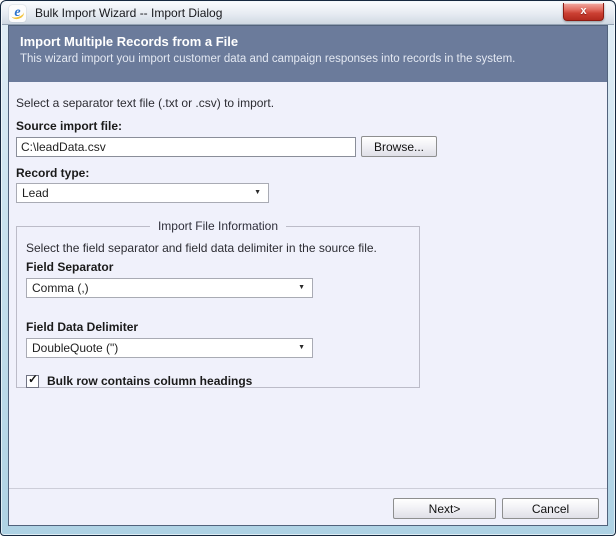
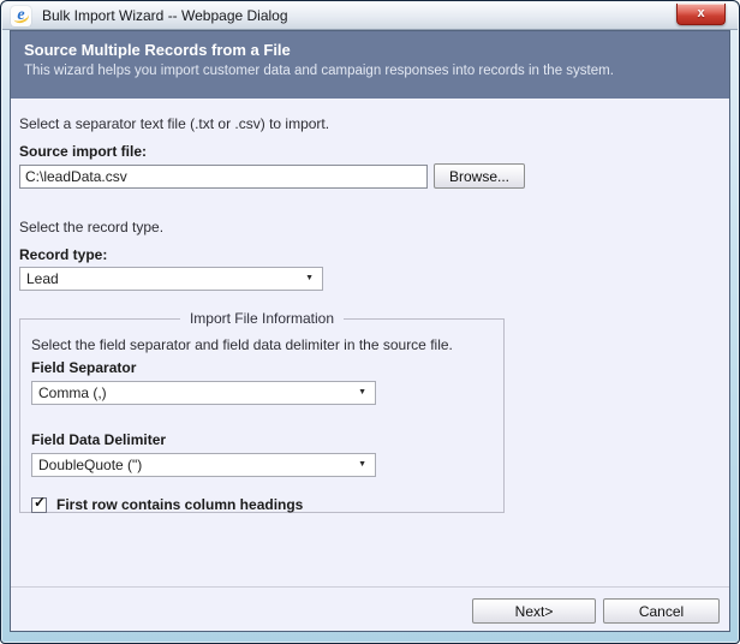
  e
- Bulk Import Wizard -- Import Dialog
+ Bulk Import Wizard -- Webpage Dialog
  x
- Import Multiple Records from a File
+ Source Multiple Records from a File
- This wizard import you import customer data and campaign responses into records in the system.
+ This wizard helps you import customer data and campaign responses into records in the system.
  Select a separator text file (.txt or .csv) to import.
  Source import file:
  C:\leadData.csv
  Browse...
+ Select the record type.
  Record type:
  Lead
  Import File Information
  Select the field separator and field data delimiter in the source file.
  Field Separator
  Comma (,)
  Field Data Delimiter
  DoubleQuote (")
  ✓
- Bulk row contains column headings
+ First row contains column headings
  Next>
  Cancel
